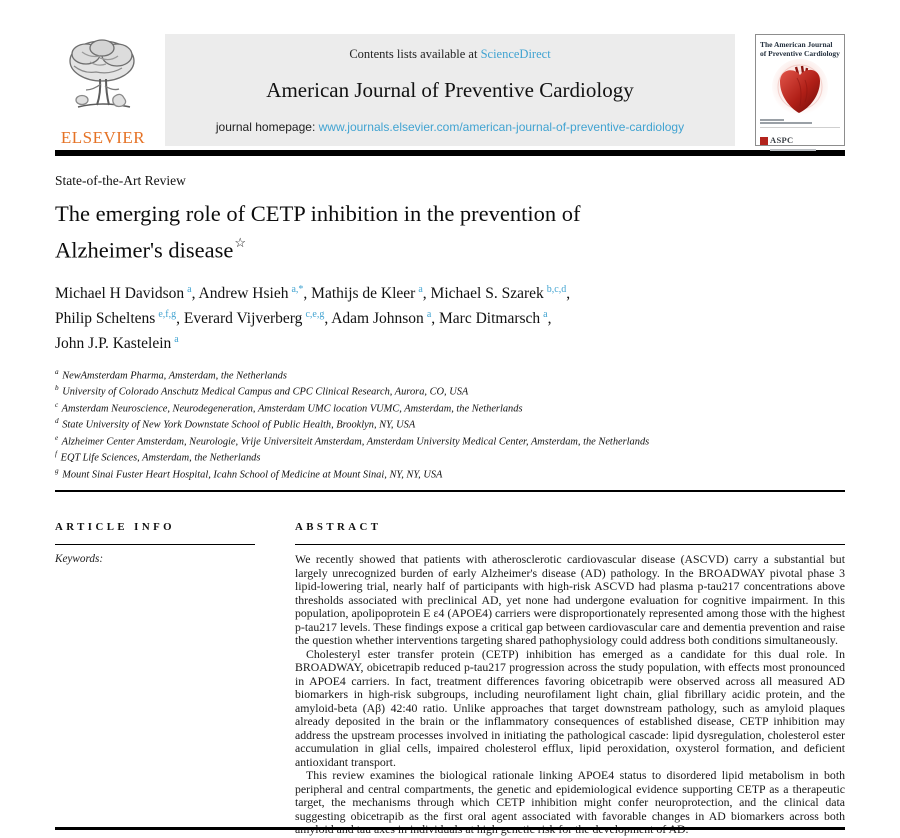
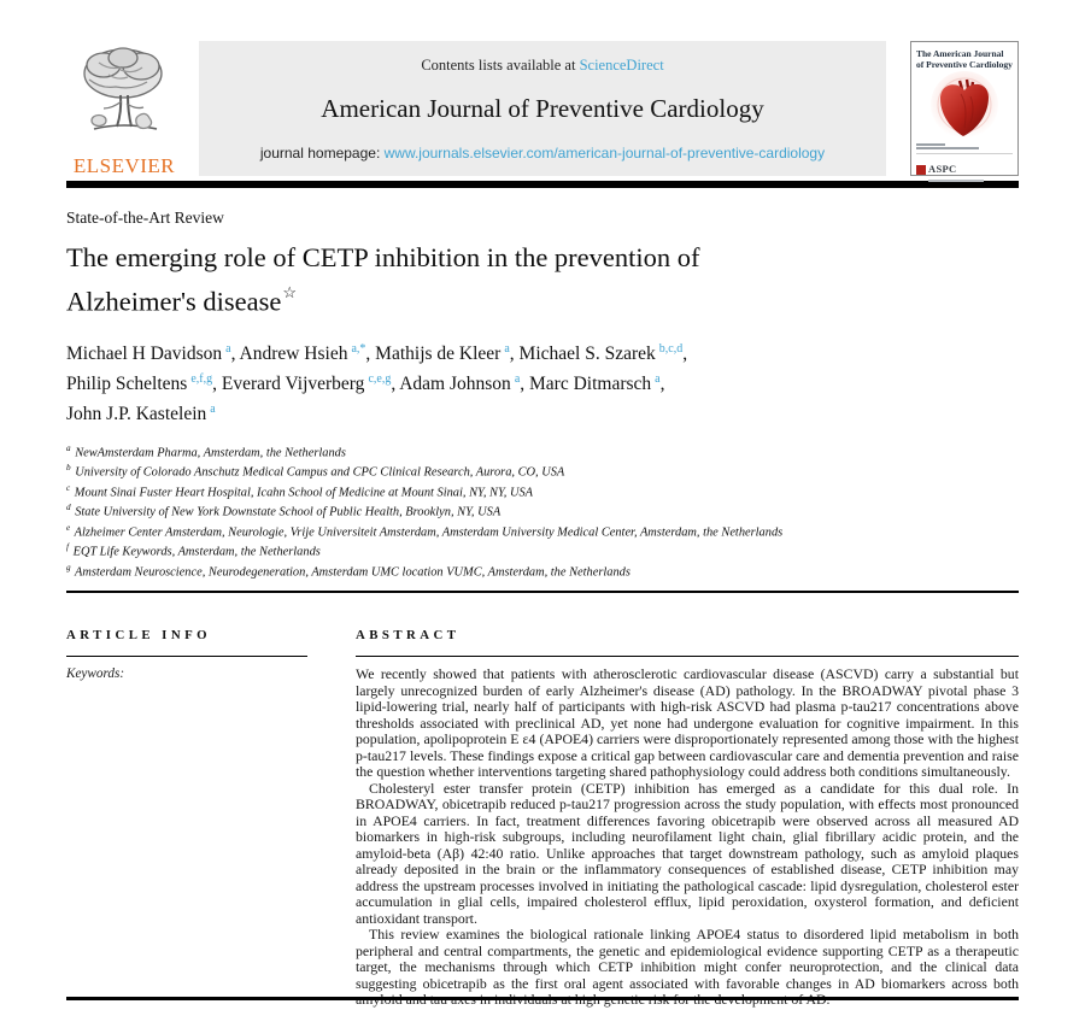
  ELSEVIER
  Contents lists available at ScienceDirect
  American Journal of Preventive Cardiology
  journal homepage: www.journals.elsevier.com/american-journal-of-preventive-cardiology
  The American Journal of Preventive Cardiology
  ASPC
  State-of-the-Art Review
  The emerging role of CETP inhibition in the prevention of
  Alzheimer's disease☆
  Michael H Davidson a, Andrew Hsieh a,*, Mathijs de Kleer a, Michael S. Szarek b,c,d,
  Philip Scheltens e,f,g, Everard Vijverberg c,e,g, Adam Johnson a, Marc Ditmarsch a,
  John J.P. Kastelein a
  a NewAmsterdam Pharma, Amsterdam, the Netherlands
  b University of Colorado Anschutz Medical Campus and CPC Clinical Research, Aurora, CO, USA
- c Amsterdam Neuroscience, Neurodegeneration, Amsterdam UMC location VUMC, Amsterdam, the Netherlands
+ c Mount Sinai Fuster Heart Hospital, Icahn School of Medicine at Mount Sinai, NY, NY, USA
  d State University of New York Downstate School of Public Health, Brooklyn, NY, USA
  e Alzheimer Center Amsterdam, Neurologie, Vrije Universiteit Amsterdam, Amsterdam University Medical Center, Amsterdam, the Netherlands
- f EQT Life Sciences, Amsterdam, the Netherlands
+ f EQT Life Keywords, Amsterdam, the Netherlands
- g Mount Sinai Fuster Heart Hospital, Icahn School of Medicine at Mount Sinai, NY, NY, USA
+ g Amsterdam Neuroscience, Neurodegeneration, Amsterdam UMC location VUMC, Amsterdam, the Netherlands
  ARTICLE INFO
  Keywords:
  ABSTRACT
  We recently showed that patients with atherosclerotic cardiovascular disease (ASCVD) carry a substantial but largely unrecognized burden of early Alzheimer's disease (AD) pathology. In the BROADWAY pivotal phase 3 lipid-lowering trial, nearly half of participants with high-risk ASCVD had plasma p-tau217 concentrations above thresholds associated with preclinical AD, yet none had undergone evaluation for cognitive impairment. In this population, apolipoprotein E ε4 (APOE4) carriers were disproportionately represented among those with the highest p-tau217 levels. These findings expose a critical gap between cardiovascular care and dementia prevention and raise the question whether interventions targeting shared pathophysiology could address both conditions simultaneously.
  Cholesteryl ester transfer protein (CETP) inhibition has emerged as a candidate for this dual role. In BROADWAY, obicetrapib reduced p-tau217 progression across the study population, with effects most pronounced in APOE4 carriers. In fact, treatment differences favoring obicetrapib were observed across all measured AD biomarkers in high-risk subgroups, including neurofilament light chain, glial fibrillary acidic protein, and the amyloid-beta (Aβ) 42:40 ratio. Unlike approaches that target downstream pathology, such as amyloid plaques already deposited in the brain or the inflammatory consequences of established disease, CETP inhibition may address the upstream processes involved in initiating the pathological cascade: lipid dysregulation, cholesterol ester accumulation in glial cells, impaired cholesterol efflux, lipid peroxidation, oxysterol formation, and deficient antioxidant transport.
  This review examines the biological rationale linking APOE4 status to disordered lipid metabolism in both peripheral and central compartments, the genetic and epidemiological evidence supporting CETP as a therapeutic target, the mechanisms through which CETP inhibition might confer neuroprotection, and the clinical data suggesting obicetrapib as the first oral agent associated with favorable changes in AD biomarkers across both
